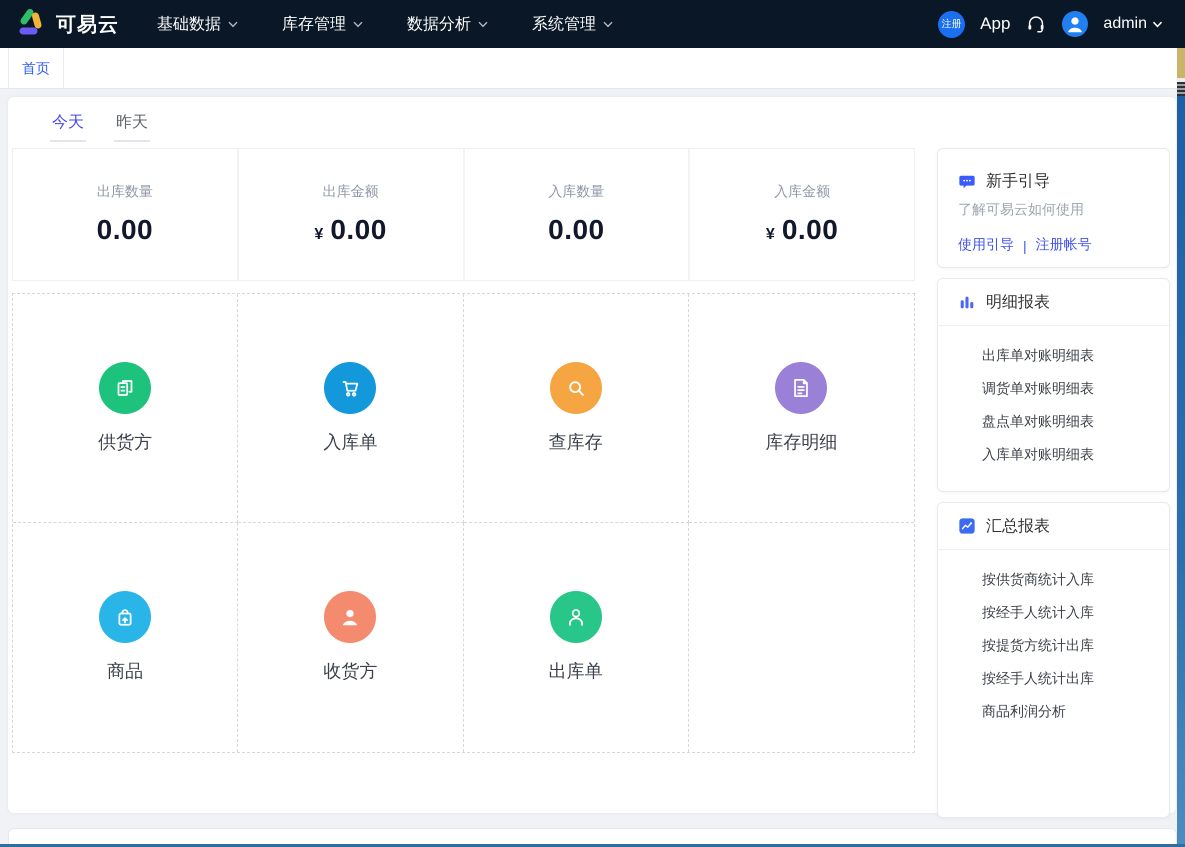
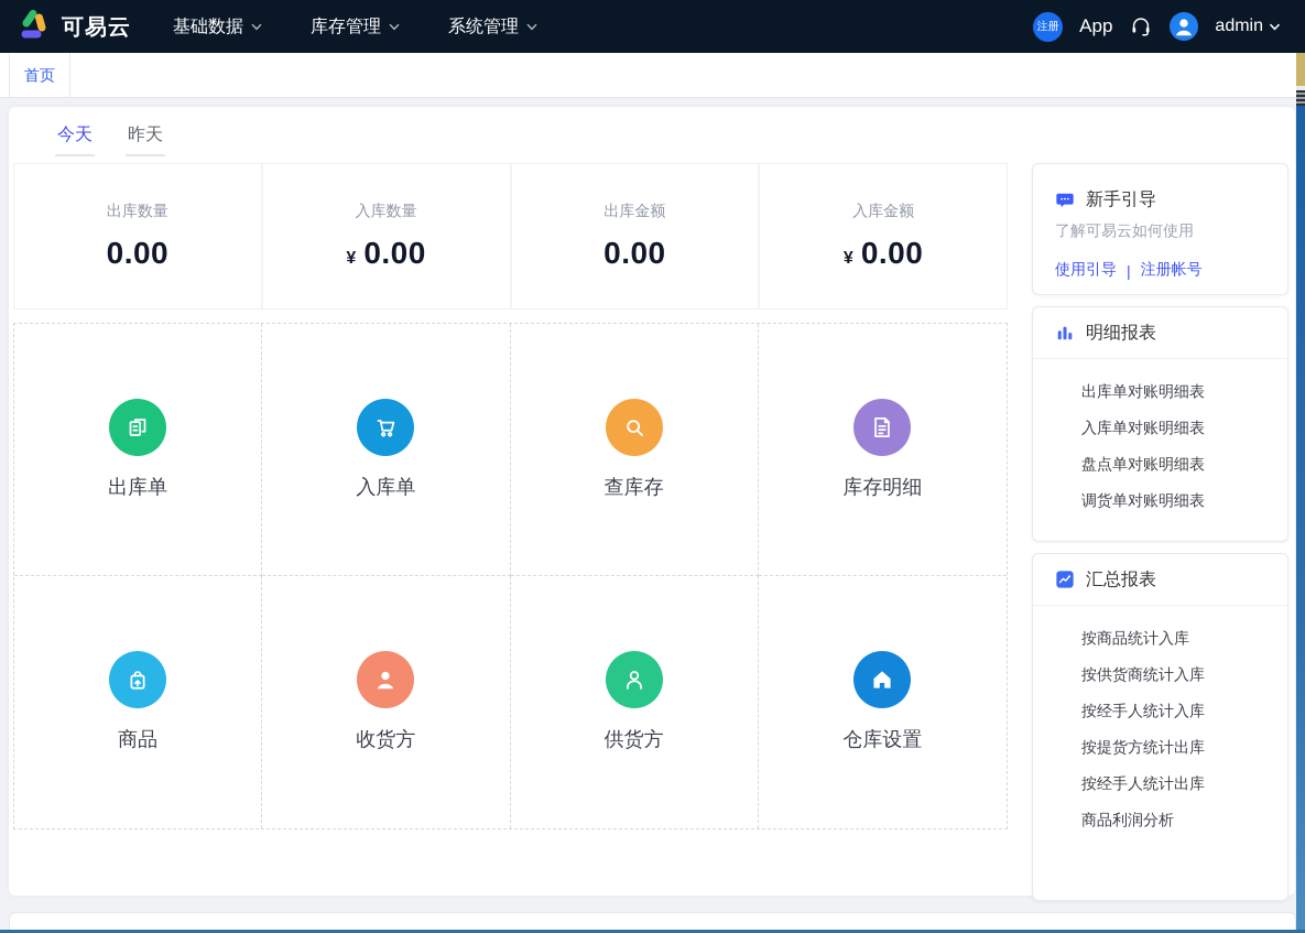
  可易云
  基础数据
  库存管理
- 数据分析
  系统管理
  注册
  App
  admin
  首页
  今天
  昨天
  出库数量
  0.00
- 出库金额
+ 入库数量
  ¥
  0.00
- 入库数量
+ 出库金额
  0.00
  入库金额
  ¥
  0.00
- 供货方
+ 出库单
  入库单
  查库存
  库存明细
  商品
  收货方
- 出库单
+ 供货方
+ 仓库设置
  新手引导
  了解可易云如何使用
  使用引导
  |
  注册帐号
  明细报表
  出库单对账明细表
- 调货单对账明细表
+ 入库单对账明细表
  盘点单对账明细表
- 入库单对账明细表
+ 调货单对账明细表
  汇总报表
+ 按商品统计入库
  按供货商统计入库
  按经手人统计入库
  按提货方统计出库
  按经手人统计出库
  商品利润分析
